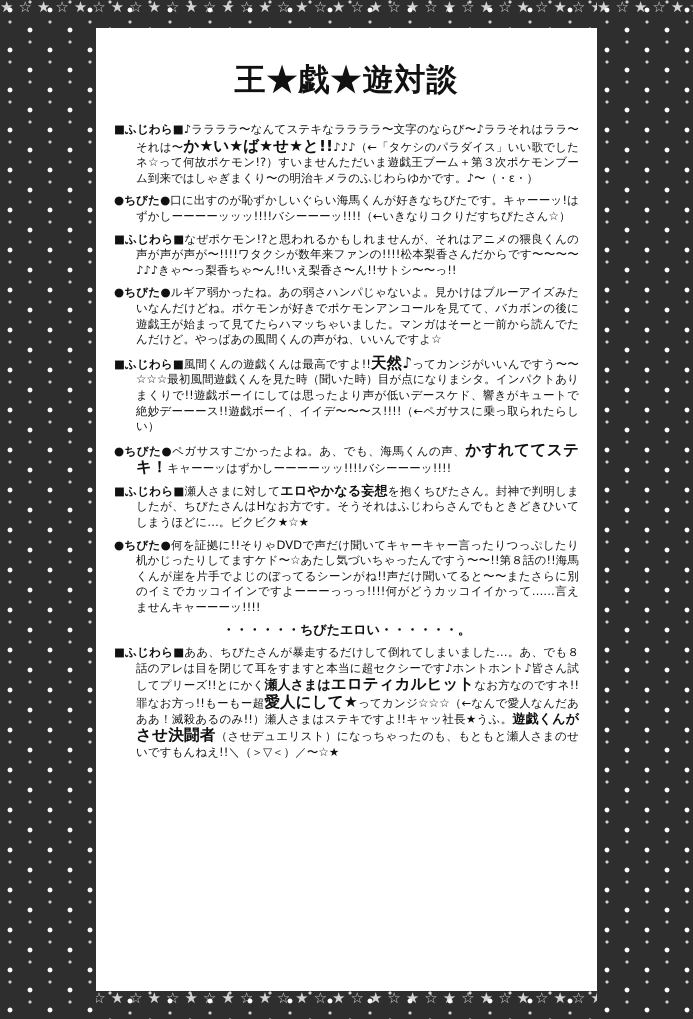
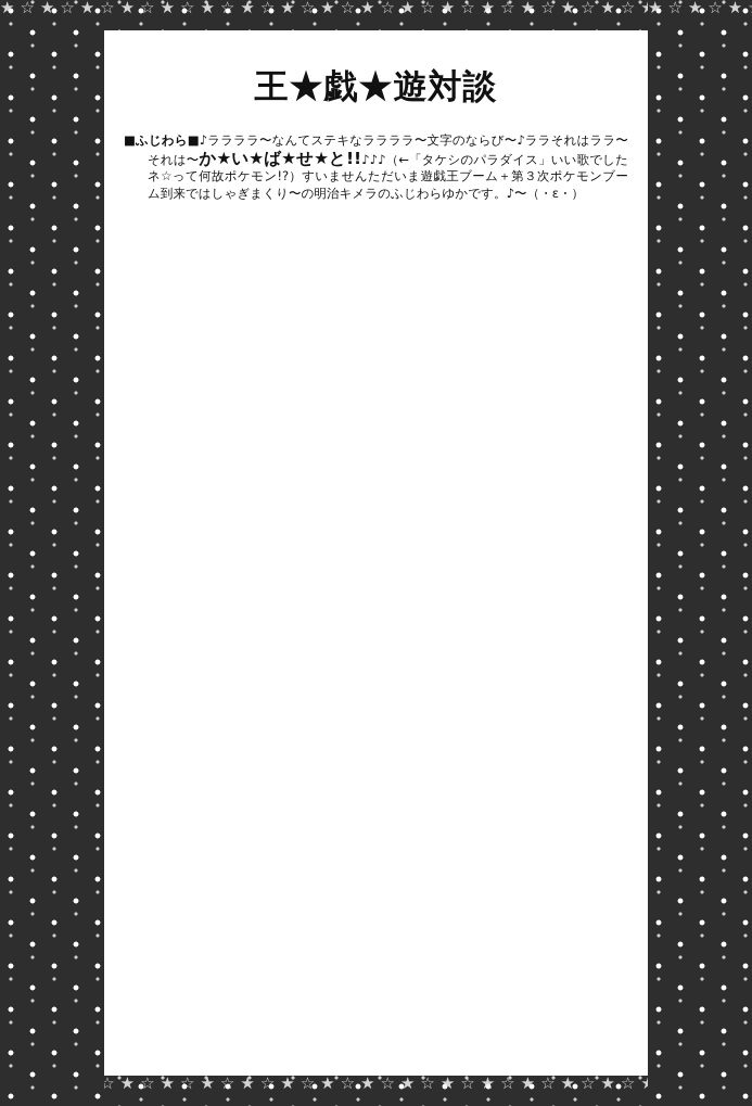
  王★戯★遊対談
  ■ふじわら■♪ララララ〜なんてステキなララララ〜文字のならび〜♪ララそれはララ〜それは〜か★い★ば★せ★と!!♪♪♪（←「タケシのパラダイス」いい歌でしたネ☆って何故ポケモン!?）すいませんただいま遊戯王ブーム＋第３次ポケモンブーム到来ではしゃぎまくり〜の明治キメラのふじわらゆかです。♪〜（・ε・）
- ●ちびた●口に出すのが恥ずかしいぐらい海馬くんが好きなちびたです。キャーーッ!はずかしーーーーッッッ!!!!バシーーーッ!!!!（←いきなりコクりだすちびたさん☆）
- ■ふじわら■なぜポケモン!?と思われるかもしれませんが、それはアニメの猥良くんの声が声が声が〜!!!!ワタクシが数年来ファンの!!!!松本梨香さんだからです〜〜〜〜♪♪♪きゃ〜っ梨香ちゃ〜ん!!いえ梨香さ〜ん!!サトシ〜〜っ!!
- ●ちびた●ルギア弱かったね。あの弱さハンパじゃないよ。見かけはブルーアイズみたいなんだけどね。ポケモンが好きでポケモンアンコールを見てて、バカボンの後に遊戯王が始まって見てたらハマッちゃいました。マンガはそーと一前から読んでたんだけど。やっぱあの風間くんの声がね、いいんですよ☆
- ■ふじわら■風間くんの遊戯くんは最高ですよ!!天然♪ってカンジがいいんですう〜〜☆☆☆最初風間遊戯くんを見た時（聞いた時）目が点になりまシタ。インパクトありまくりで!!遊戯ボーイにしては思ったより声が低いデースケド、響きがキュートで絶妙デーーース!!遊戯ボーイ、イイデ〜〜〜ス!!!!（←ペガサスに乗っ取られたらしい）
- ●ちびた●ペガサスすごかったよね。あ、でも、海馬くんの声、かすれててステキ！キャーーッはずかしーーーーッッ!!!!バシーーーッ!!!!
- ■ふじわら■瀬人さまに対してエロやかなる妄想を抱くちびたさん。封神で判明しましたが、ちびたさんはHなお方です。そうそれはふじわらさんでもときどきひいてしまうほどに…。ビクビク★☆★
- ●ちびた●何を証拠に!!そりゃDVDで声だけ聞いてキャーキャー言ったりつっぷしたり机かじったりしてますケド〜☆あたし気づいちゃったんですう〜〜!!第８話の!!海馬くんが崖を片手でよじのぼってるシーンがね!!声だけ聞いてると〜〜またさらに別のイミでカッコイインですよーーーっっっ!!!!何がどうカッコイイかって……言えませんキャーーーッ!!!!
- ・・・・・・ちびたエロい・・・・・・。
- ■ふじわら■ああ、ちびたさんが暴走するだけして倒れてしまいました…。あ、でも８話のアレは目を閉じて耳をすますと本当に超セクシーです♪ホントホント♪皆さん試してプリーズ!!とにかく瀬人さまはエロティカルヒットなお方なのですネ!!罪なお方っ!!もーもー超愛人にして★ってカンジ☆☆☆（←なんで愛人なんだあああ！滅殺あるのみ!!）瀬人さまはステキですよ!!キャッ社長★うふ。遊戯くんがさせ決闘者（させデュエリスト）になっちゃったのも、もともと瀬人さまのせいですもんねえ!!＼（＞▽＜）／〜☆★
